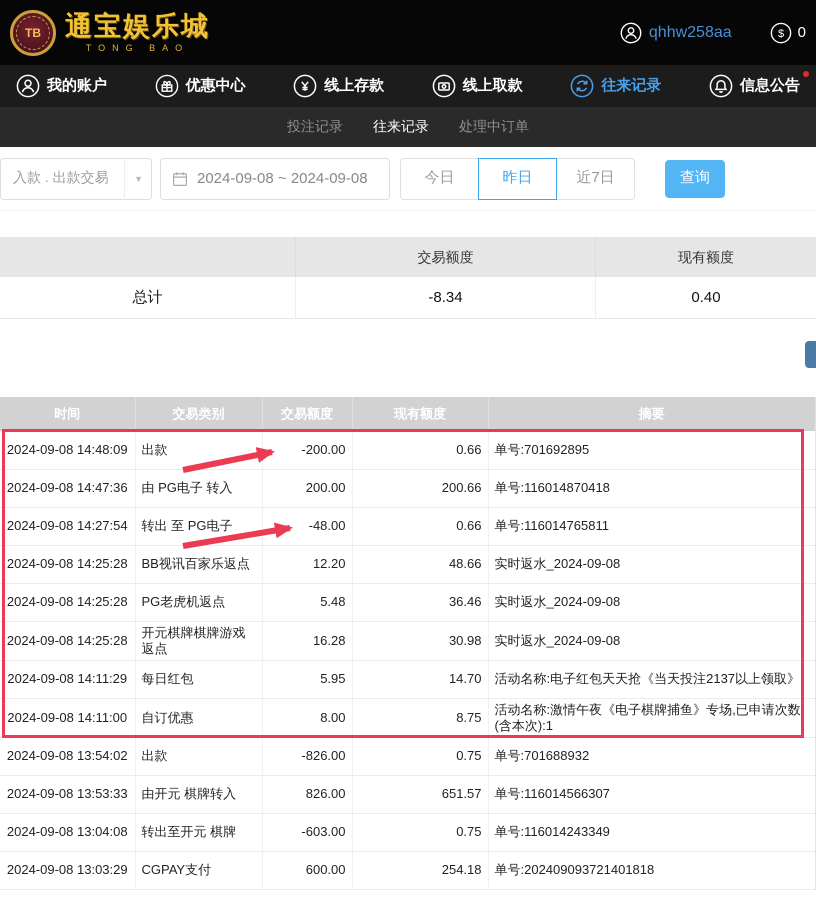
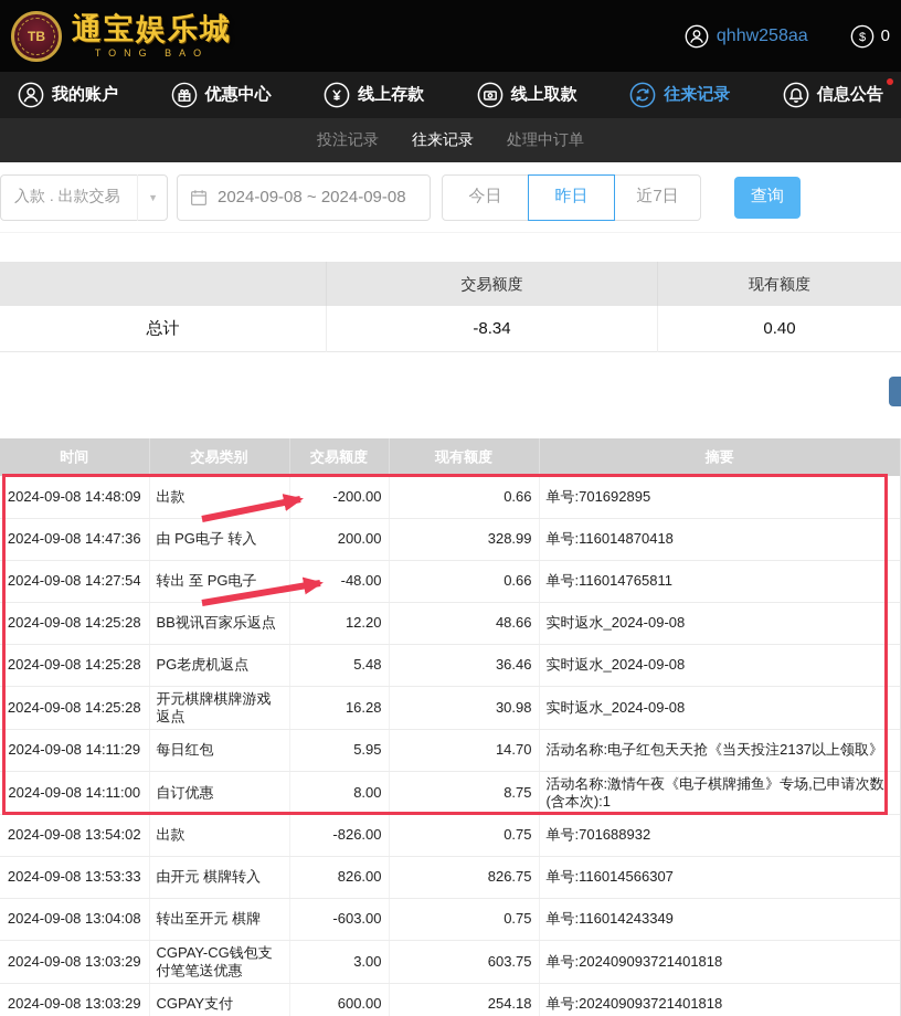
  TB
  通宝娱乐城
  TONG BAO
  qhhw258aa
  $
  0
  我的账户
  优惠中心
  线上存款
  线上取款
  往来记录
  信息公告
  投注记录
  往来记录
  处理中订单
  入款 . 出款交易
  ▼
  2024-09-08 ~ 2024-09-08
  今日
  昨日
  近7日
  查询
  交易额度
  现有额度
  总计
  -8.34
  0.40
  时间	交易类别	交易额度	现有额度	摘要
  2024-09-08 14:48:09	出款	-200.00	0.66	单号:701692895
- 2024-09-08 14:47:36	由 PG电子 转入	200.00	200.66	单号:116014870418
+ 2024-09-08 14:47:36	由 PG电子 转入	200.00	328.99	单号:116014870418
  2024-09-08 14:27:54	转出 至 PG电子	-48.00	0.66	单号:116014765811
  2024-09-08 14:25:28	BB视讯百家乐返点	12.20	48.66	实时返水_2024-09-08
  2024-09-08 14:25:28	PG老虎机返点	5.48	36.46	实时返水_2024-09-08
  2024-09-08 14:25:28	开元棋牌棋牌游戏返点	16.28	30.98	实时返水_2024-09-08
  2024-09-08 14:11:29	每日红包	5.95	14.70	活动名称:电子红包天天抢《当天投注2137以上领取》
  2024-09-08 14:11:00	自订优惠	8.00	8.75	活动名称:激情午夜《电子棋牌捕鱼》专场,已申请次数(含本次):1
  2024-09-08 13:54:02	出款	-826.00	0.75	单号:701688932
- 2024-09-08 13:53:33	由开元 棋牌转入	826.00	651.57	单号:116014566307
+ 2024-09-08 13:53:33	由开元 棋牌转入	826.00	826.75	单号:116014566307
  2024-09-08 13:04:08	转出至开元 棋牌	-603.00	0.75	单号:116014243349
+ 2024-09-08 13:03:29	CGPAY-CG钱包支付笔笔送优惠	3.00	603.75	单号:202409093721401818
  2024-09-08 13:03:29	CGPAY支付	600.00	254.18	单号:202409093721401818
